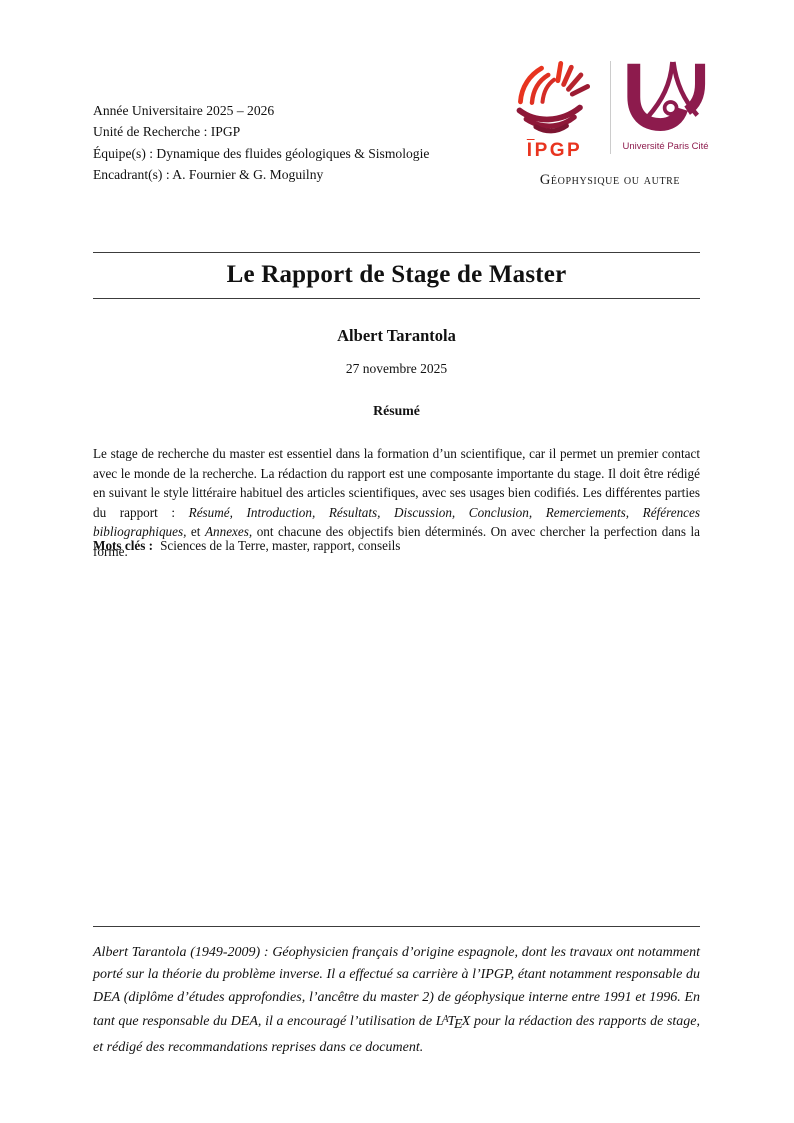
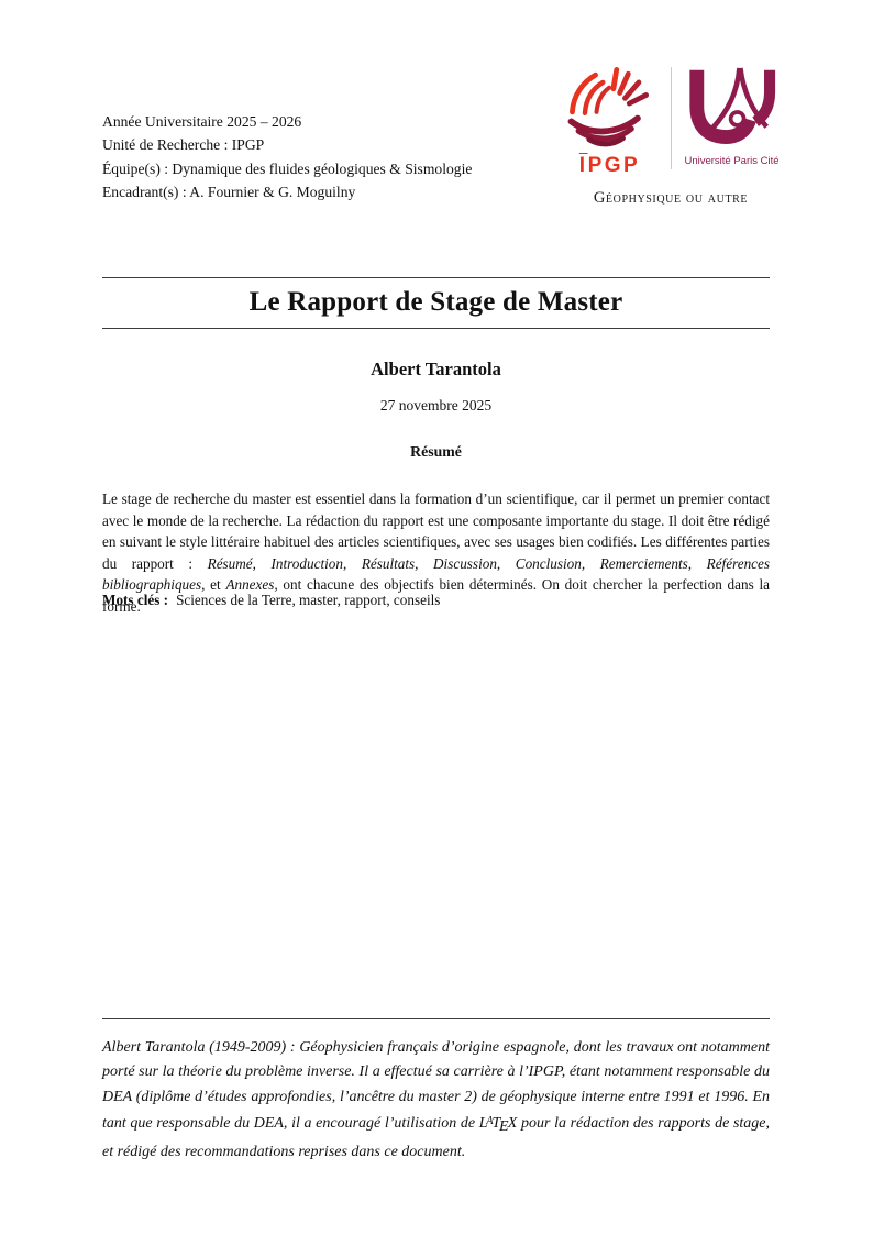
  Année Universitaire 2025 – 2026
  Unité de Recherche : IPGP
  Équipe(s) : Dynamique des fluides géologiques & Sismologie
  Encadrant(s) : A. Fournier & G. Moguilny
  IPGP
  Université Paris Cité
  Géophysique ou autre
  Le Rapport de Stage de Master
  Albert Tarantola
  27 novembre 2025
  Résumé
- Le stage de recherche du master est essentiel dans la formation d’un scientifique, car il permet un premier contact avec le monde de la recherche. La rédaction du rapport est une composante importante du stage. Il doit être rédigé en suivant le style littéraire habituel des articles scientifiques, avec ses usages bien codifiés. Les différentes parties du rapport : Résumé, Introduction, Résultats, Discussion, Conclusion, Remerciements, Références bibliographiques, et Annexes, ont chacune des objectifs bien déterminés. On avec chercher la perfection dans la forme.
+ Le stage de recherche du master est essentiel dans la formation d’un scientifique, car il permet un premier contact avec le monde de la recherche. La rédaction du rapport est une composante importante du stage. Il doit être rédigé en suivant le style littéraire habituel des articles scientifiques, avec ses usages bien codifiés. Les différentes parties du rapport : Résumé, Introduction, Résultats, Discussion, Conclusion, Remerciements, Références bibliographiques, et Annexes, ont chacune des objectifs bien déterminés. On doit chercher la perfection dans la forme.
  Mots clés : Sciences de la Terre, master, rapport, conseils
  Albert Tarantola (1949-2009) : Géophysicien français d’origine espagnole, dont les travaux ont notamment porté sur la théorie du problème inverse. Il a effectué sa carrière à l’IPGP, étant notamment responsable du DEA (diplôme d’études approfondies, l’ancêtre du master 2) de géophysique interne entre 1991 et 1996. En tant que responsable du DEA, il a encouragé l’utilisation de LATEX pour la rédaction des rapports de stage, et rédigé des recommandations reprises dans ce document.
